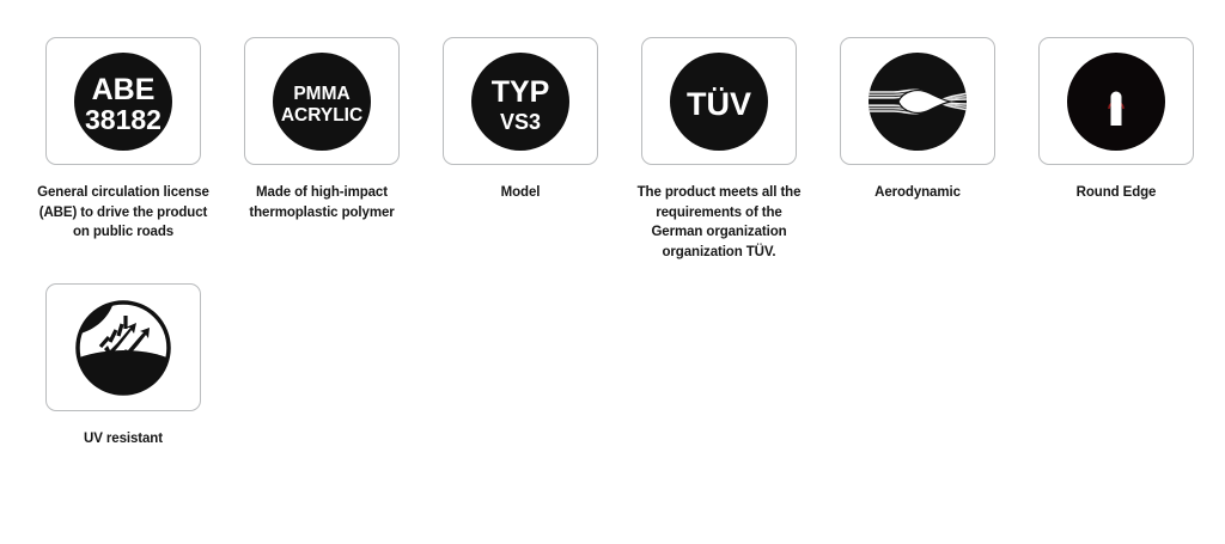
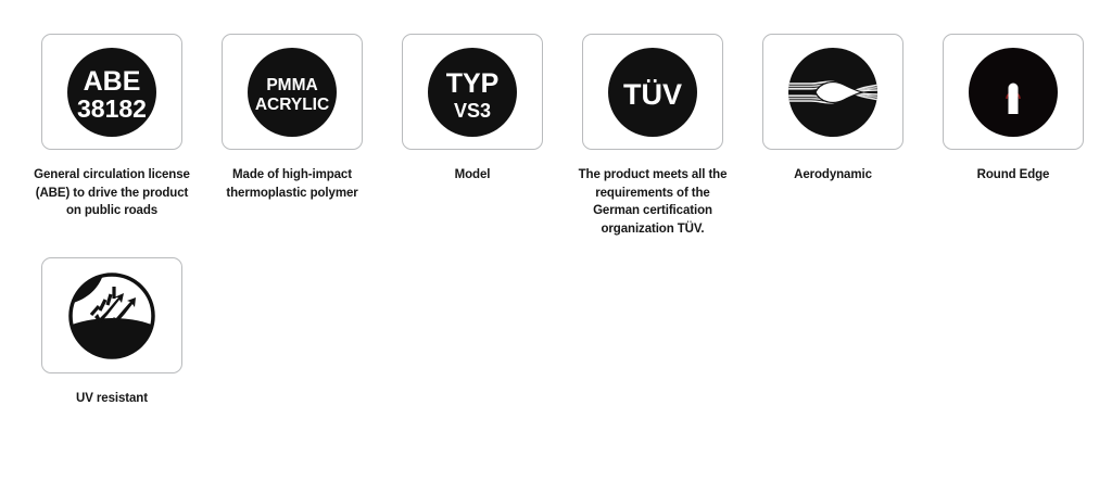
  ABE
  38182
  General circulation license (ABE) to drive the product on public roads
  PMMA
  ACRYLIC
  Made of high-impact thermoplastic polymer
  TYP
  VS3
  Model
  TÜV
- The product meets all the requirements of the German organization organization TÜV.
+ The product meets all the requirements of the German certification organization TÜV.
  Aerodynamic
  Round Edge
  UV resistant
